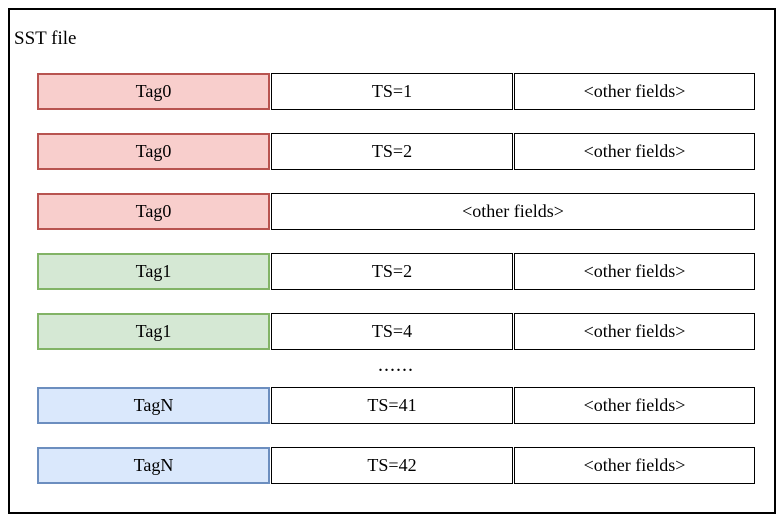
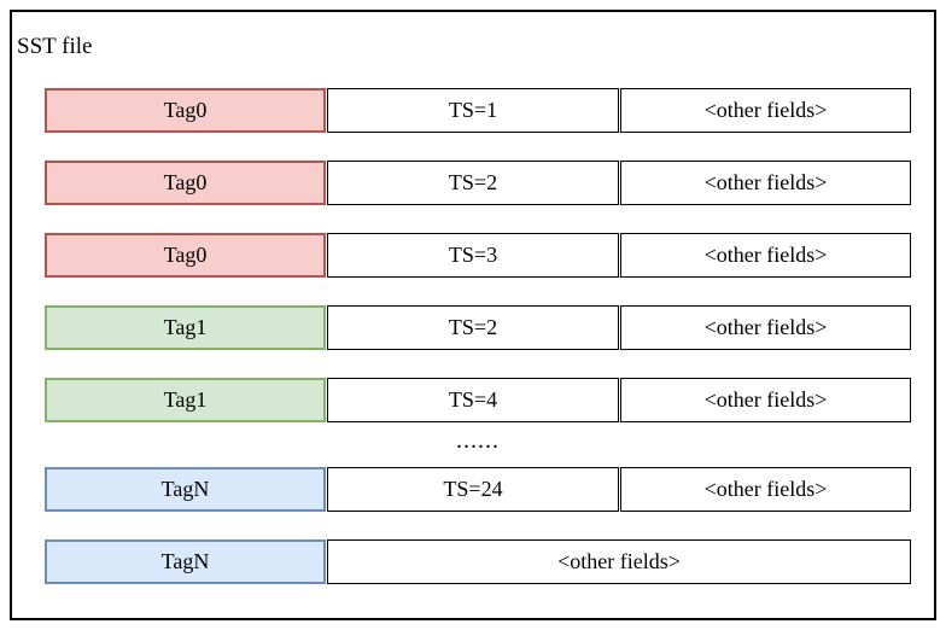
  SST file
  Tag0
  TS=1
  <other fields>
  Tag0
  TS=2
  <other fields>
  Tag0
+ TS=3
  <other fields>
  Tag1
  TS=2
  <other fields>
  Tag1
  TS=4
  <other fields>
  ......
  TagN
- TS=41
+ TS=24
  <other fields>
  TagN
- TS=42
  <other fields>
